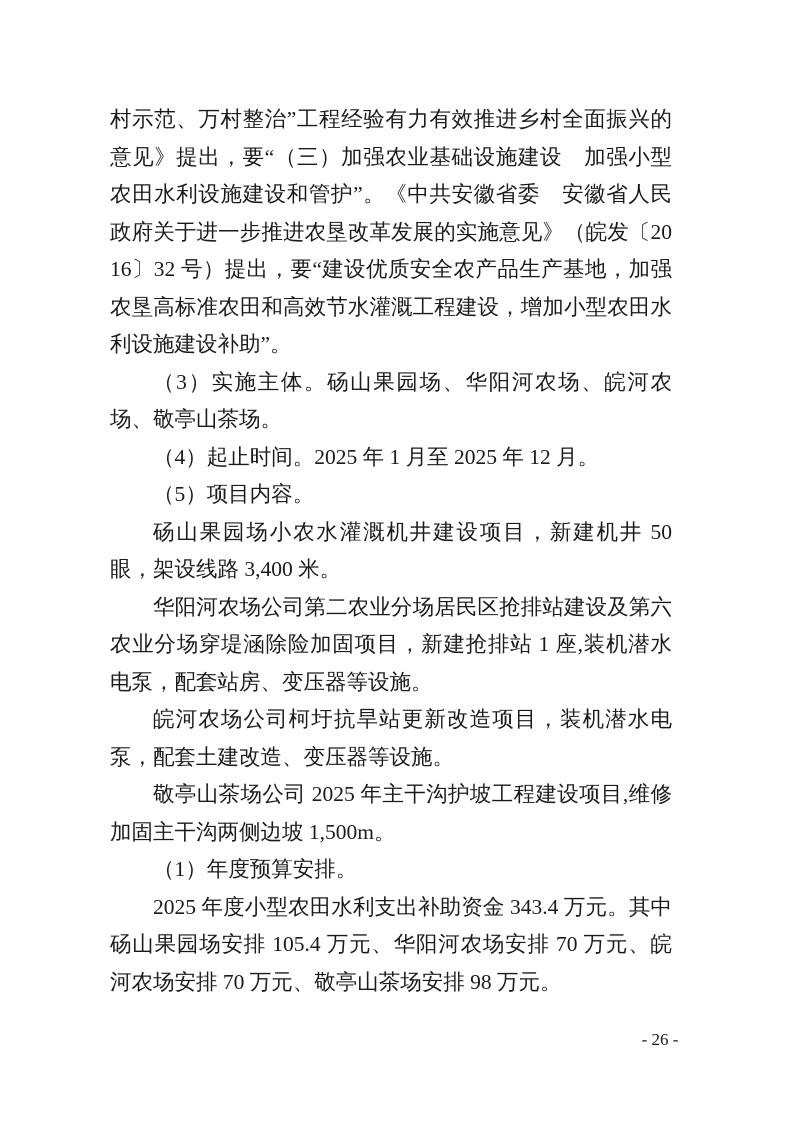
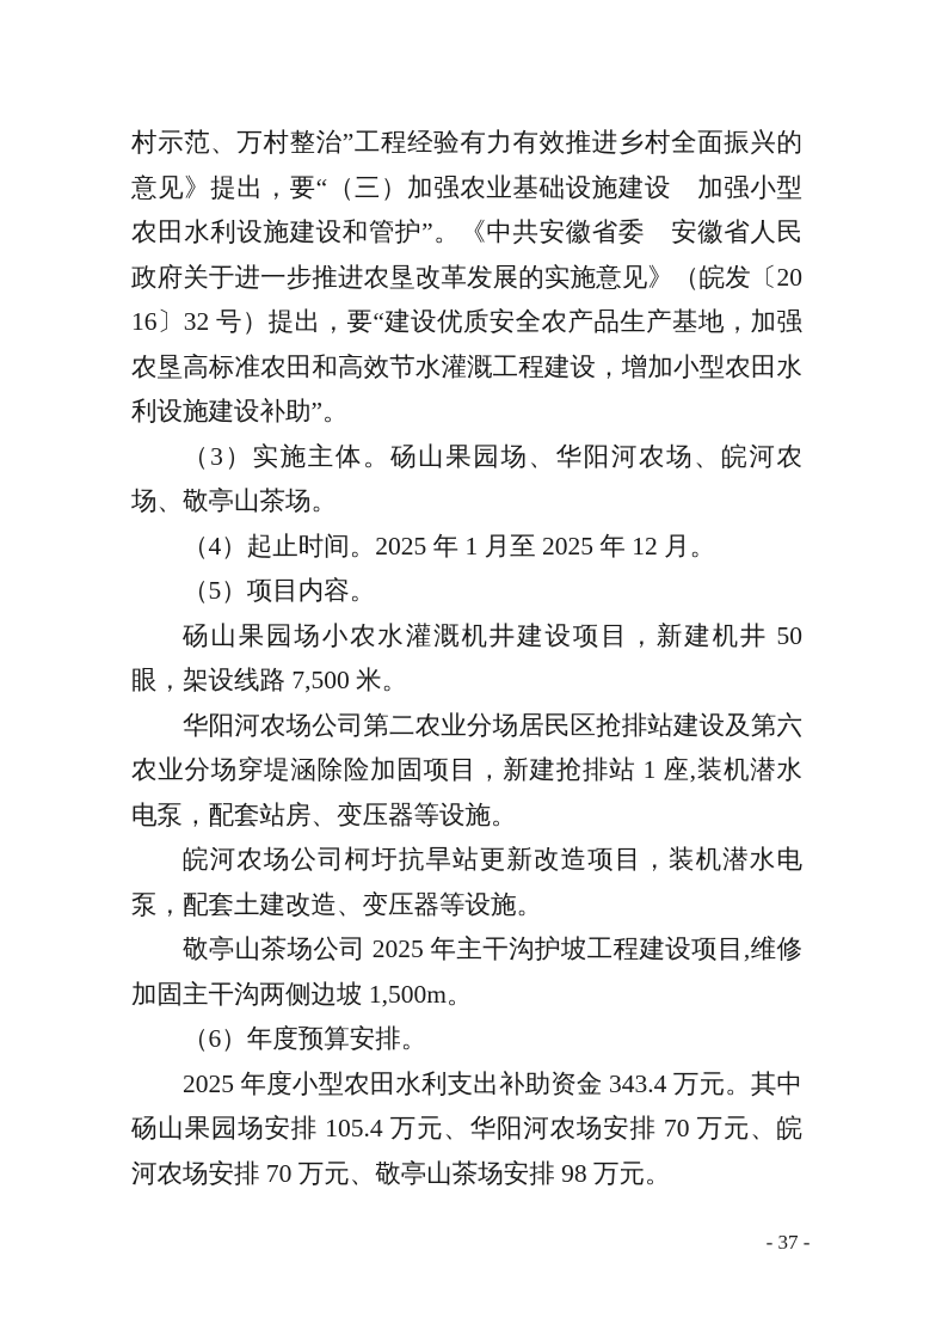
  村示范、万村整治”工程经验有力有效推进乡村全面振兴的意见》提出，要“（三）加强农业基础设施建设 加强小型农田水利设施建设和管护”。《中共安徽省委 安徽省人民政府关于进一步推进农垦改革发展的实施意见》（皖发〔2016〕32 号）提出，要“建设优质安全农产品生产基地，加强农垦高标准农田和高效节水灌溉工程建设，增加小型农田水利设施建设补助”。
  （3）实施主体。砀山果园场、华阳河农场、皖河农场、敬亭山茶场。
  （4）起止时间。2025 年 1 月至 2025 年 12 月。
  （5）项目内容。
- 砀山果园场小农水灌溉机井建设项目，新建机井 50 眼，架设线路 3,400 米。
+ 砀山果园场小农水灌溉机井建设项目，新建机井 50 眼，架设线路 7,500 米。
  华阳河农场公司第二农业分场居民区抢排站建设及第六农业分场穿堤涵除险加固项目，新建抢排站 1 座,装机潜水电泵，配套站房、变压器等设施。
  皖河农场公司柯圩抗旱站更新改造项目，装机潜水电泵，配套土建改造、变压器等设施。
  敬亭山茶场公司 2025 年主干沟护坡工程建设项目,维修加固主干沟两侧边坡 1,500m。
- （1）年度预算安排。
+ （6）年度预算安排。
  2025 年度小型农田水利支出补助资金 343.4 万元。其中砀山果园场安排 105.4 万元、华阳河农场安排 70 万元、皖河农场安排 70 万元、敬亭山茶场安排 98 万元。
- - 26 -
+ - 37 -
